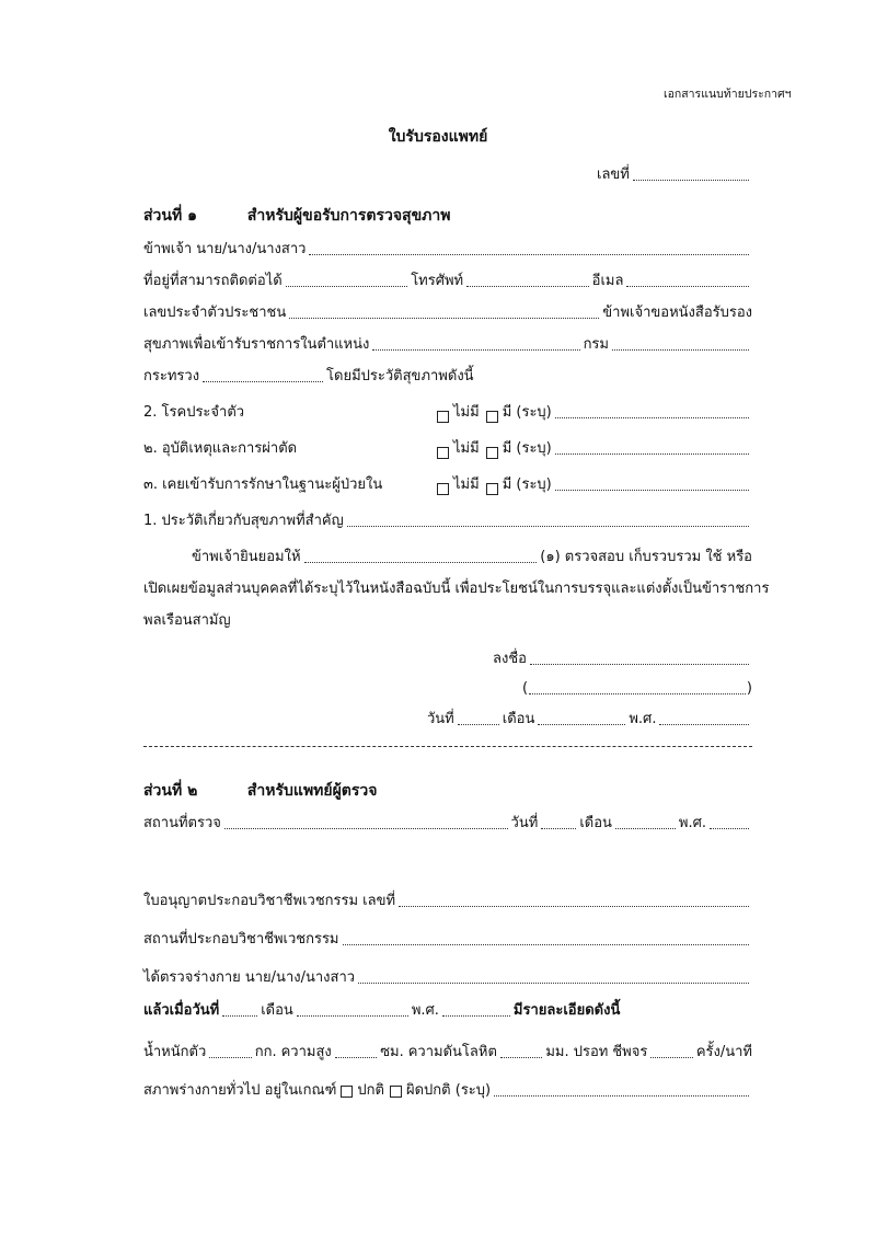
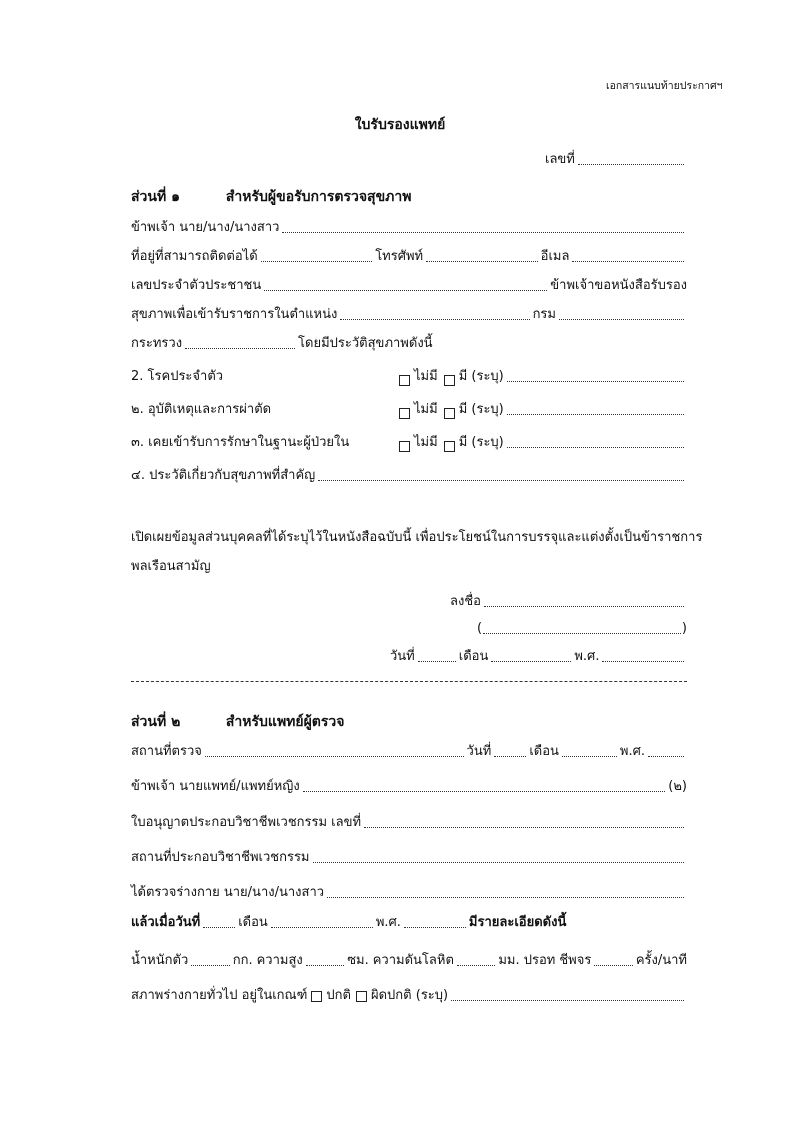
  เอกสารแนบท้ายประกาศฯ
  ใบรับรองแพทย์
  เลขที่
  ส่วนที่ ๑ สำหรับผู้ขอรับการตรวจสุขภาพ
  ข้าพเจ้า นาย/นาง/นางสาว
  ที่อยู่ที่สามารถติดต่อได้
  โทรศัพท์
  อีเมล
  เลขประจำตัวประชาชน
  ข้าพเจ้าขอหนังสือรับรอง
  สุขภาพเพื่อเข้ารับราชการในตำแหน่ง
  กรม
  กระทรวง
  โดยมีประวัติสุขภาพดังนี้
  2. โรคประจำตัว
  ไม่มี
  มี (ระบุ)
  ๒. อุบัติเหตุและการผ่าตัด
  ไม่มี
  มี (ระบุ)
  ๓. เคยเข้ารับการรักษาในฐานะผู้ป่วยใน
  ไม่มี
  มี (ระบุ)
- 1. ประวัติเกี่ยวกับสุขภาพที่สำคัญ
+ ๔. ประวัติเกี่ยวกับสุขภาพที่สำคัญ
- ข้าพเจ้ายินยอมให้
- (๑) ตรวจสอบ เก็บรวบรวม ใช้ หรือ
  เปิดเผยข้อมูลส่วนบุคคลที่ได้ระบุไว้ในหนังสือฉบับนี้ เพื่อประโยชน์ในการบรรจุและแต่งตั้งเป็นข้าราชการ
  พลเรือนสามัญ
  ลงชื่อ
  (
  )
  วันที่
  เดือน
  พ.ศ.
  ส่วนที่ ๒ สำหรับแพทย์ผู้ตรวจ
  สถานที่ตรวจ
  วันที่
  เดือน
  พ.ศ.
+ ข้าพเจ้า นายแพทย์/แพทย์หญิง
+ (๒)
  ใบอนุญาตประกอบวิชาชีพเวชกรรม เลขที่
  สถานที่ประกอบวิชาชีพเวชกรรม
  ได้ตรวจร่างกาย นาย/นาง/นางสาว
  แล้วเมื่อวันที่
  เดือน
  พ.ศ.
  มีรายละเอียดดังนี้
  น้ำหนักตัว
  กก.
  ความสูง
  ซม.
  ความดันโลหิต
  มม. ปรอท
  ชีพจร
  ครั้ง/นาที
  สภาพร่างกายทั่วไป อยู่ในเกณฑ์
  ปกติ
  ผิดปกติ (ระบุ)
